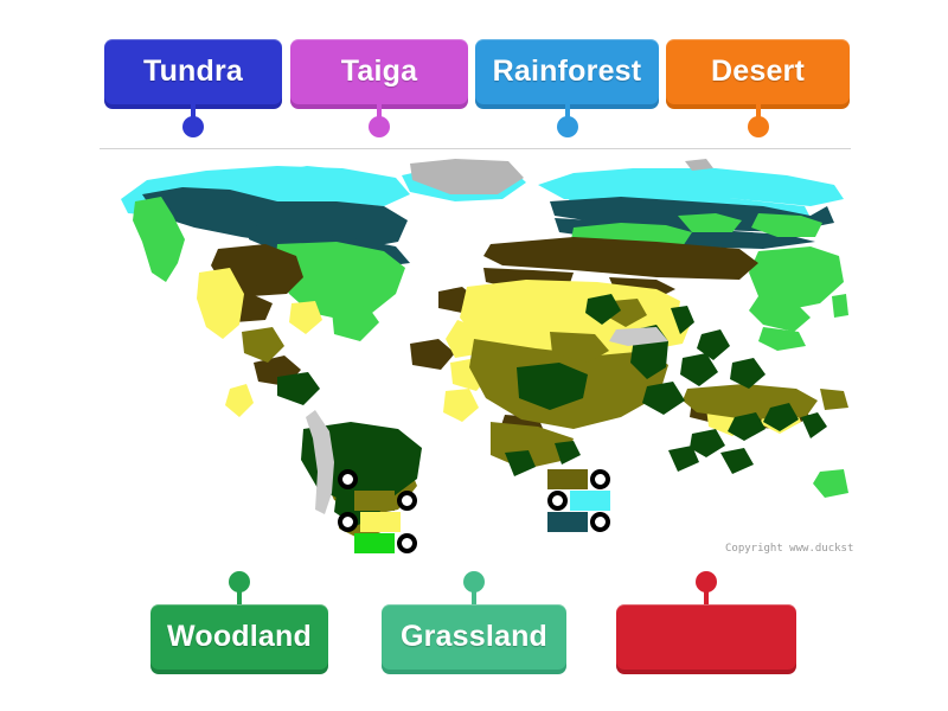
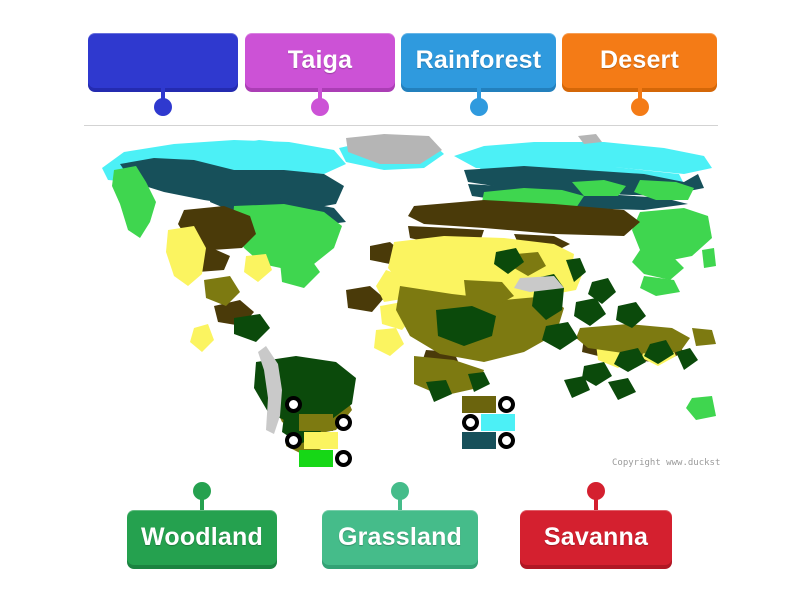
- Tundra
  Taiga
  Rainforest
  Desert
  Copyright www.duckst
  Woodland
  Grassland
+ Savanna
